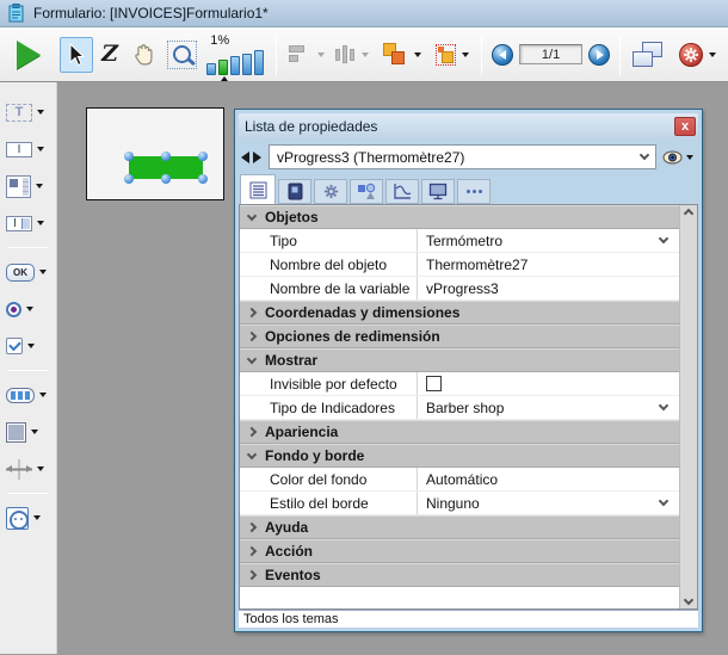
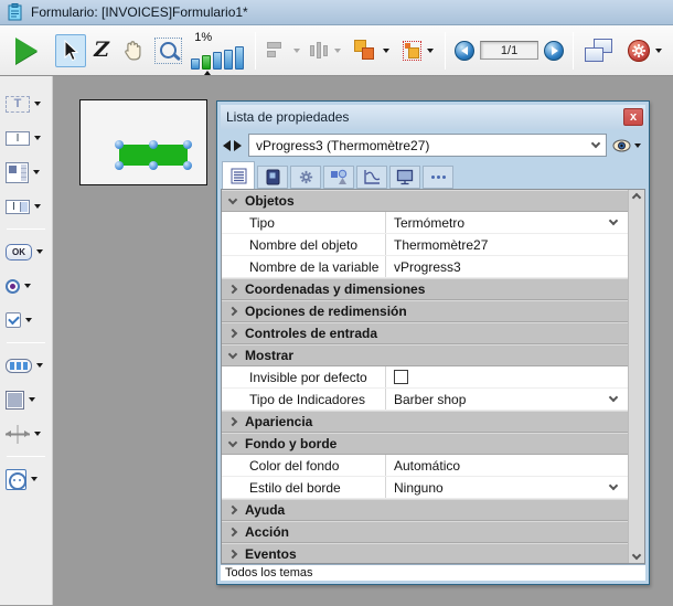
  Formulario: [INVOICES]Formulario1*
  Z
  1%
  1/1
  Lista de propiedades
  x
  vProgress3 (Thermomètre27)
  Objetos
  Tipo
  Termómetro
  Nombre del objeto
  Thermomètre27
  Nombre de la variable
  vProgress3
  Coordenadas y dimensiones
  Opciones de redimensión
+ Controles de entrada
  Mostrar
  Invisible por defecto
  Tipo de Indicadores
  Barber shop
  Apariencia
  Fondo y borde
  Color del fondo
  Automático
  Estilo del borde
  Ninguno
  Ayuda
  Acción
  Eventos
  Todos los temas
